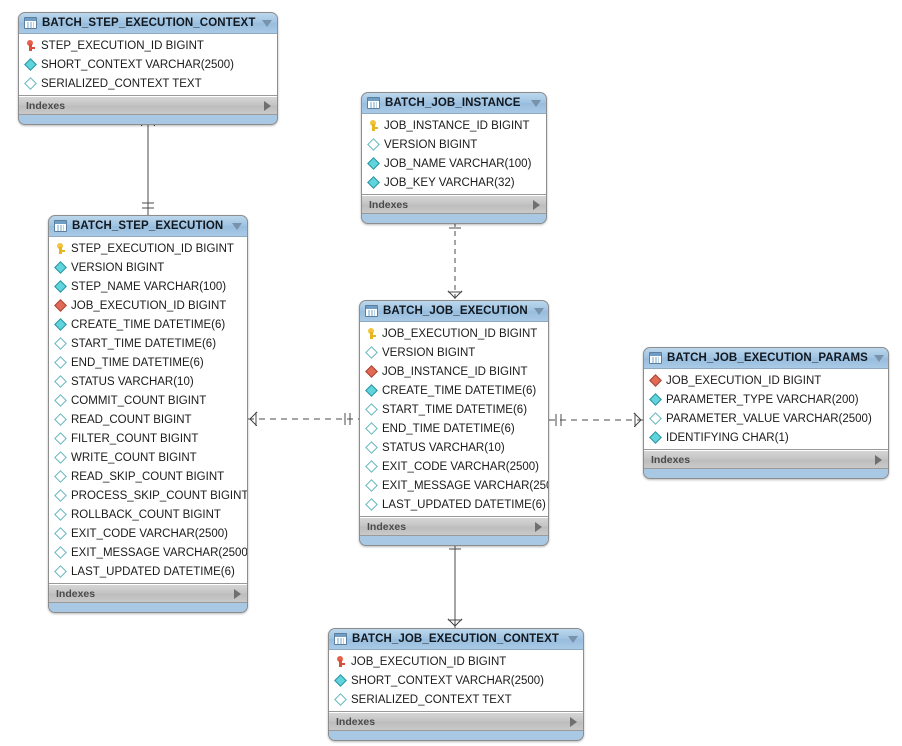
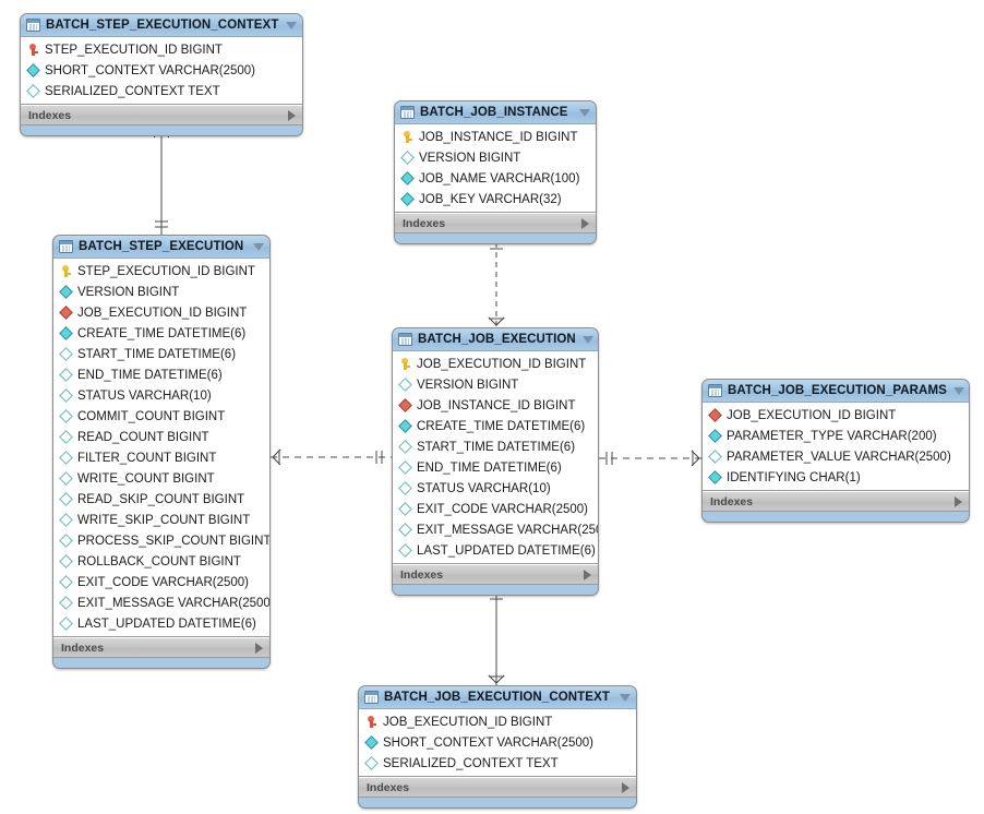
  BATCH_STEP_EXECUTION_CONTEXT
  STEP_EXECUTION_ID BIGINT
  SHORT_CONTEXT VARCHAR(2500)
  SERIALIZED_CONTEXT TEXT
  Indexes
  BATCH_JOB_INSTANCE
  JOB_INSTANCE_ID BIGINT
  VERSION BIGINT
  JOB_NAME VARCHAR(100)
  JOB_KEY VARCHAR(32)
  Indexes
  BATCH_STEP_EXECUTION
  STEP_EXECUTION_ID BIGINT
  VERSION BIGINT
- STEP_NAME VARCHAR(100)
  JOB_EXECUTION_ID BIGINT
  CREATE_TIME DATETIME(6)
  START_TIME DATETIME(6)
  END_TIME DATETIME(6)
  STATUS VARCHAR(10)
  COMMIT_COUNT BIGINT
  READ_COUNT BIGINT
  FILTER_COUNT BIGINT
  WRITE_COUNT BIGINT
  READ_SKIP_COUNT BIGINT
+ WRITE_SKIP_COUNT BIGINT
  PROCESS_SKIP_COUNT BIGINT
  ROLLBACK_COUNT BIGINT
  EXIT_CODE VARCHAR(2500)
  EXIT_MESSAGE VARCHAR(2500
  LAST_UPDATED DATETIME(6)
  Indexes
  BATCH_JOB_EXECUTION
  JOB_EXECUTION_ID BIGINT
  VERSION BIGINT
  JOB_INSTANCE_ID BIGINT
  CREATE_TIME DATETIME(6)
  START_TIME DATETIME(6)
  END_TIME DATETIME(6)
  STATUS VARCHAR(10)
  EXIT_CODE VARCHAR(2500)
  EXIT_MESSAGE VARCHAR(25
  LAST_UPDATED DATETIME(6)
  Indexes
  BATCH_JOB_EXECUTION_PARAMS
  JOB_EXECUTION_ID BIGINT
  PARAMETER_TYPE VARCHAR(200)
  PARAMETER_VALUE VARCHAR(2500)
  IDENTIFYING CHAR(1)
  Indexes
  BATCH_JOB_EXECUTION_CONTEXT
  JOB_EXECUTION_ID BIGINT
  SHORT_CONTEXT VARCHAR(2500)
  SERIALIZED_CONTEXT TEXT
  Indexes
